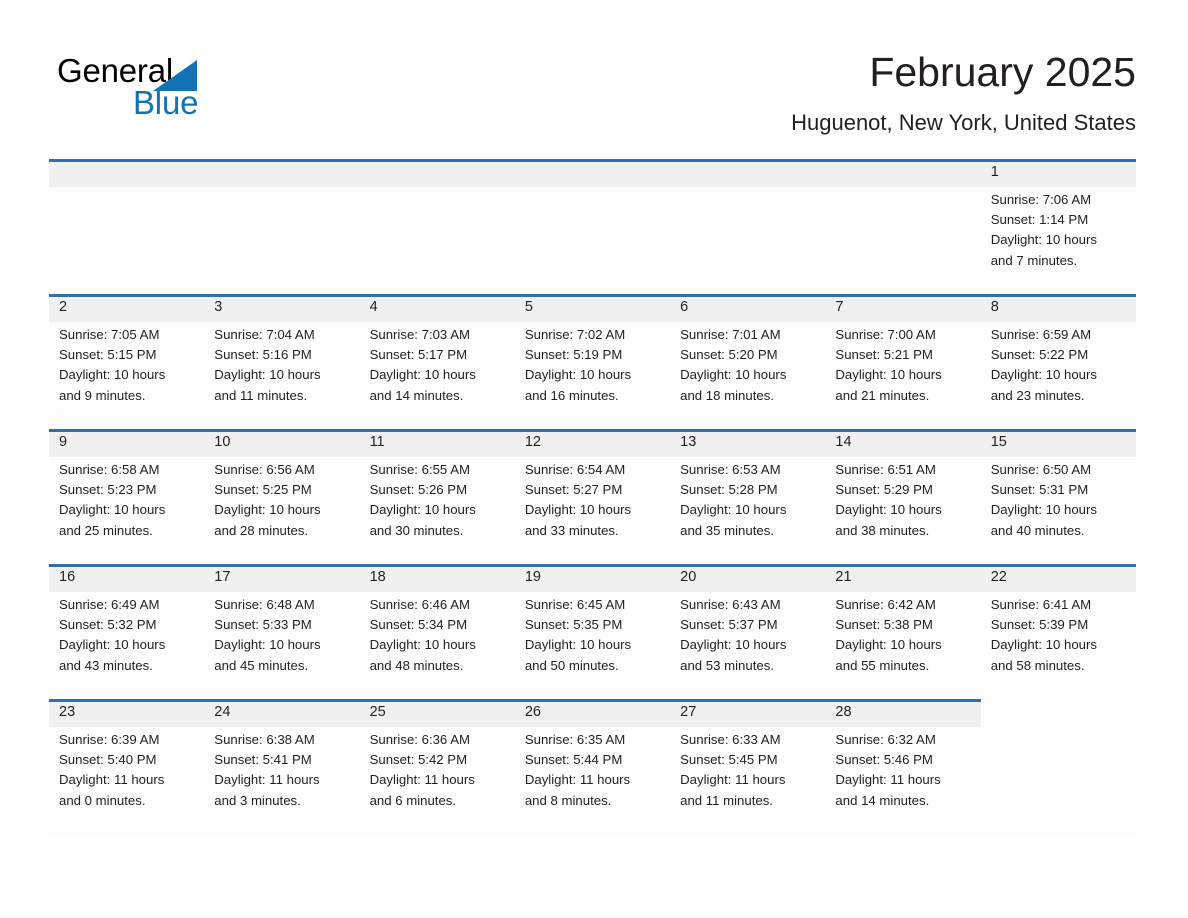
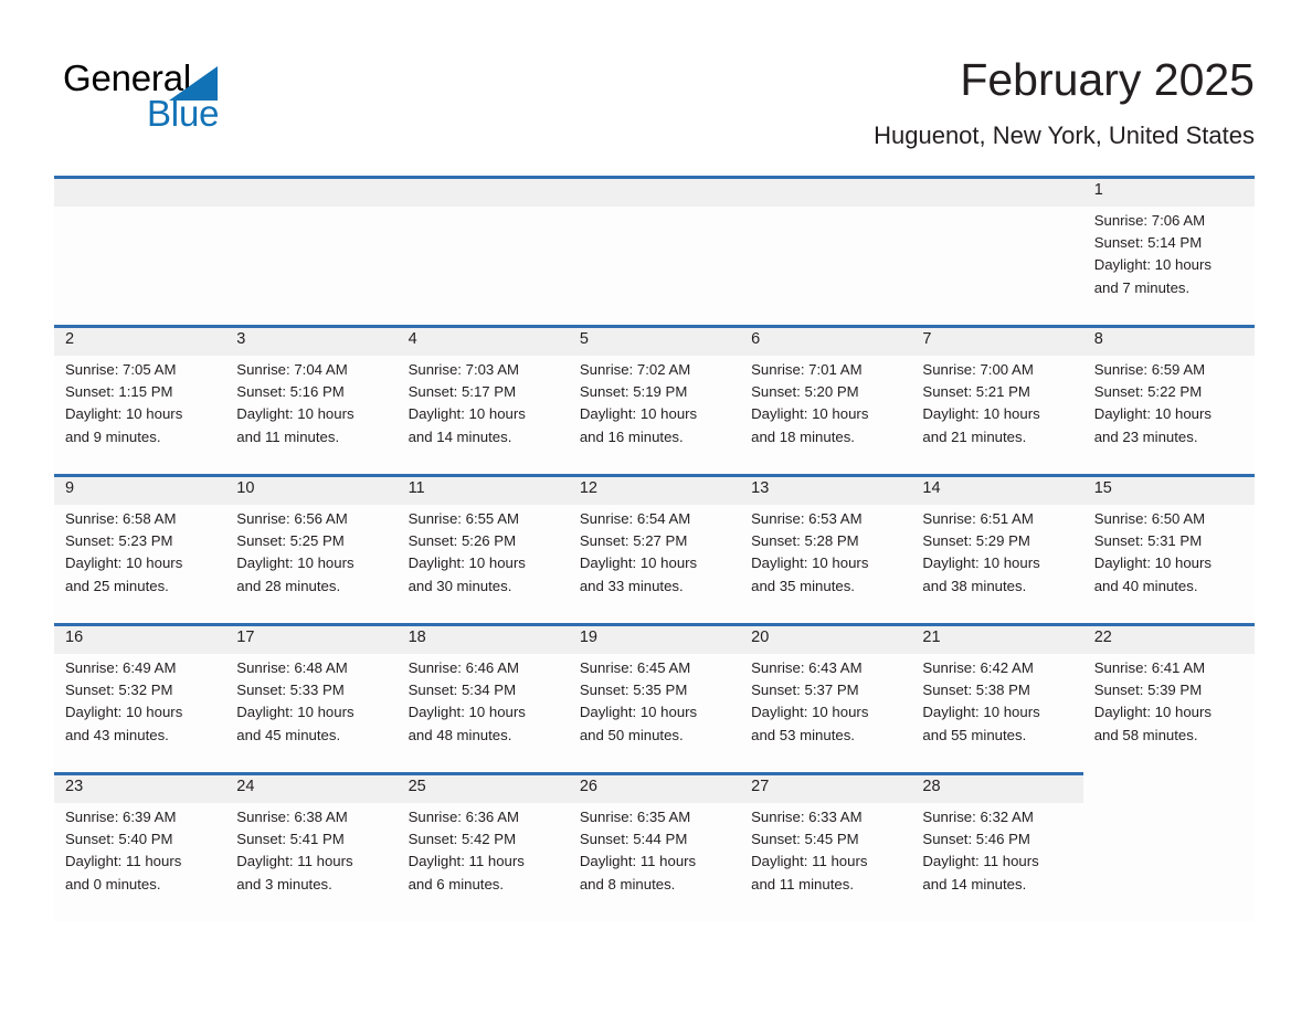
  General
  Blue
  February 2025
  Huguenot, New York, United States
  1
  Sunrise: 7:06 AM
- Sunset: 1:14 PM
+ Sunset: 5:14 PM
  Daylight: 10 hours
  and 7 minutes.
  2
  Sunrise: 7:05 AM
- Sunset: 5:15 PM
+ Sunset: 1:15 PM
  Daylight: 10 hours
  and 9 minutes.
  3
  Sunrise: 7:04 AM
  Sunset: 5:16 PM
  Daylight: 10 hours
  and 11 minutes.
  4
  Sunrise: 7:03 AM
  Sunset: 5:17 PM
  Daylight: 10 hours
  and 14 minutes.
  5
  Sunrise: 7:02 AM
  Sunset: 5:19 PM
  Daylight: 10 hours
  and 16 minutes.
  6
  Sunrise: 7:01 AM
  Sunset: 5:20 PM
  Daylight: 10 hours
  and 18 minutes.
  7
  Sunrise: 7:00 AM
  Sunset: 5:21 PM
  Daylight: 10 hours
  and 21 minutes.
  8
  Sunrise: 6:59 AM
  Sunset: 5:22 PM
  Daylight: 10 hours
  and 23 minutes.
  9
  Sunrise: 6:58 AM
  Sunset: 5:23 PM
  Daylight: 10 hours
  and 25 minutes.
  10
  Sunrise: 6:56 AM
  Sunset: 5:25 PM
  Daylight: 10 hours
  and 28 minutes.
  11
  Sunrise: 6:55 AM
  Sunset: 5:26 PM
  Daylight: 10 hours
  and 30 minutes.
  12
  Sunrise: 6:54 AM
  Sunset: 5:27 PM
  Daylight: 10 hours
  and 33 minutes.
  13
  Sunrise: 6:53 AM
  Sunset: 5:28 PM
  Daylight: 10 hours
  and 35 minutes.
  14
  Sunrise: 6:51 AM
  Sunset: 5:29 PM
  Daylight: 10 hours
  and 38 minutes.
  15
  Sunrise: 6:50 AM
  Sunset: 5:31 PM
  Daylight: 10 hours
  and 40 minutes.
  16
  Sunrise: 6:49 AM
  Sunset: 5:32 PM
  Daylight: 10 hours
  and 43 minutes.
  17
  Sunrise: 6:48 AM
  Sunset: 5:33 PM
  Daylight: 10 hours
  and 45 minutes.
  18
  Sunrise: 6:46 AM
  Sunset: 5:34 PM
  Daylight: 10 hours
  and 48 minutes.
  19
  Sunrise: 6:45 AM
  Sunset: 5:35 PM
  Daylight: 10 hours
  and 50 minutes.
  20
  Sunrise: 6:43 AM
  Sunset: 5:37 PM
  Daylight: 10 hours
  and 53 minutes.
  21
  Sunrise: 6:42 AM
  Sunset: 5:38 PM
  Daylight: 10 hours
  and 55 minutes.
  22
  Sunrise: 6:41 AM
  Sunset: 5:39 PM
  Daylight: 10 hours
  and 58 minutes.
  23
  Sunrise: 6:39 AM
  Sunset: 5:40 PM
  Daylight: 11 hours
  and 0 minutes.
  24
  Sunrise: 6:38 AM
  Sunset: 5:41 PM
  Daylight: 11 hours
  and 3 minutes.
  25
  Sunrise: 6:36 AM
  Sunset: 5:42 PM
  Daylight: 11 hours
  and 6 minutes.
  26
  Sunrise: 6:35 AM
  Sunset: 5:44 PM
  Daylight: 11 hours
  and 8 minutes.
  27
  Sunrise: 6:33 AM
  Sunset: 5:45 PM
  Daylight: 11 hours
  and 11 minutes.
  28
  Sunrise: 6:32 AM
  Sunset: 5:46 PM
  Daylight: 11 hours
  and 14 minutes.
